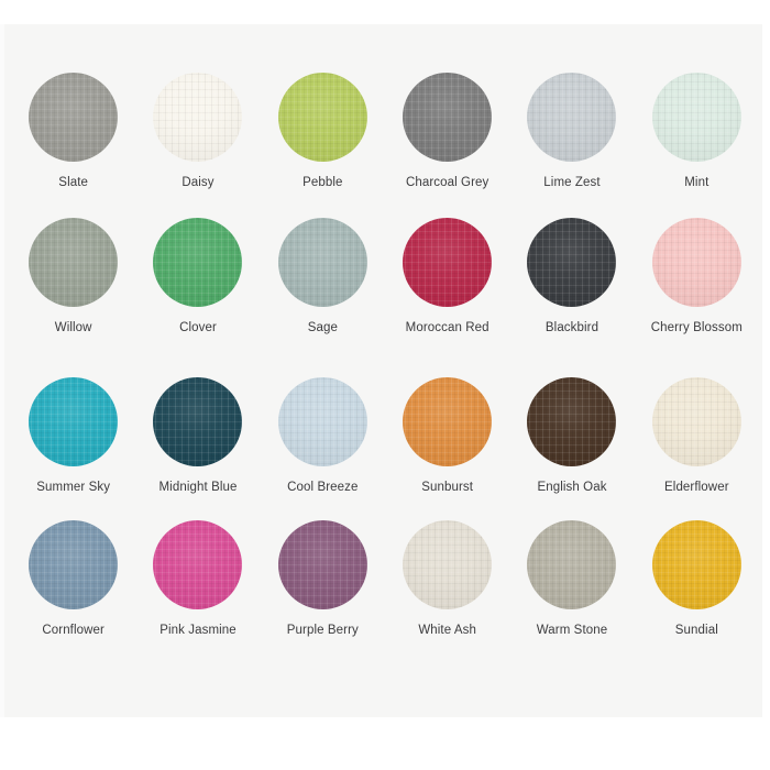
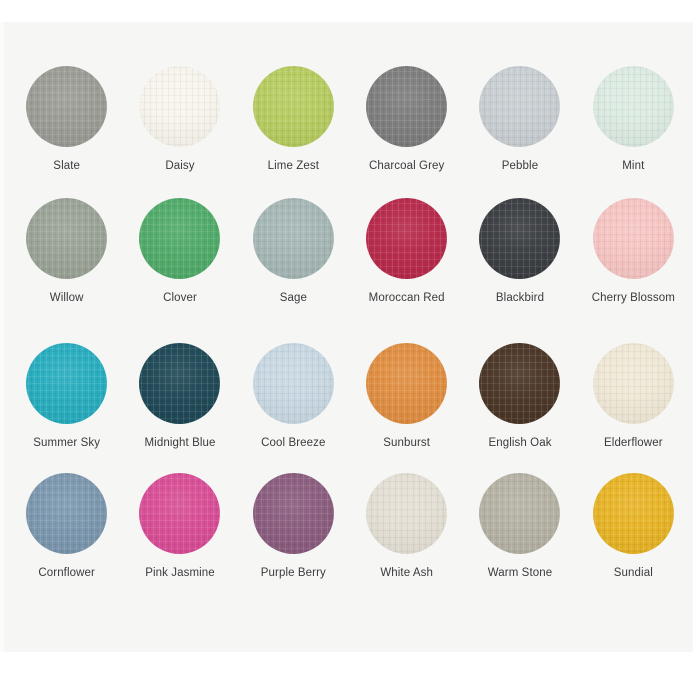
  Slate
  Daisy
- Pebble
+ Lime Zest
  Charcoal Grey
- Lime Zest
+ Pebble
  Mint
  Willow
  Clover
  Sage
  Moroccan Red
  Blackbird
  Cherry Blossom
  Summer Sky
  Midnight Blue
  Cool Breeze
  Sunburst
  English Oak
  Elderflower
  Cornflower
  Pink Jasmine
  Purple Berry
  White Ash
  Warm Stone
  Sundial
